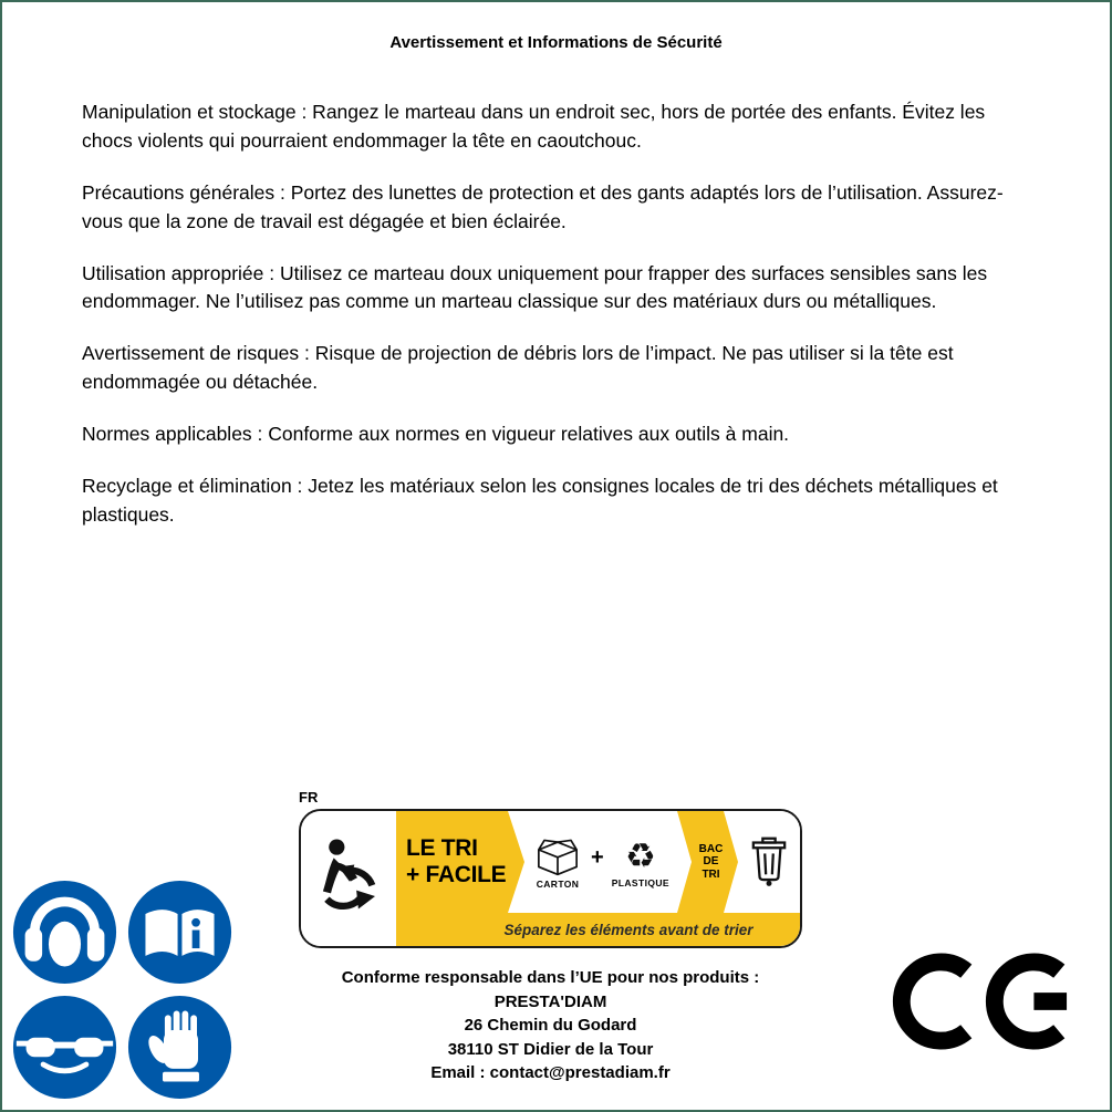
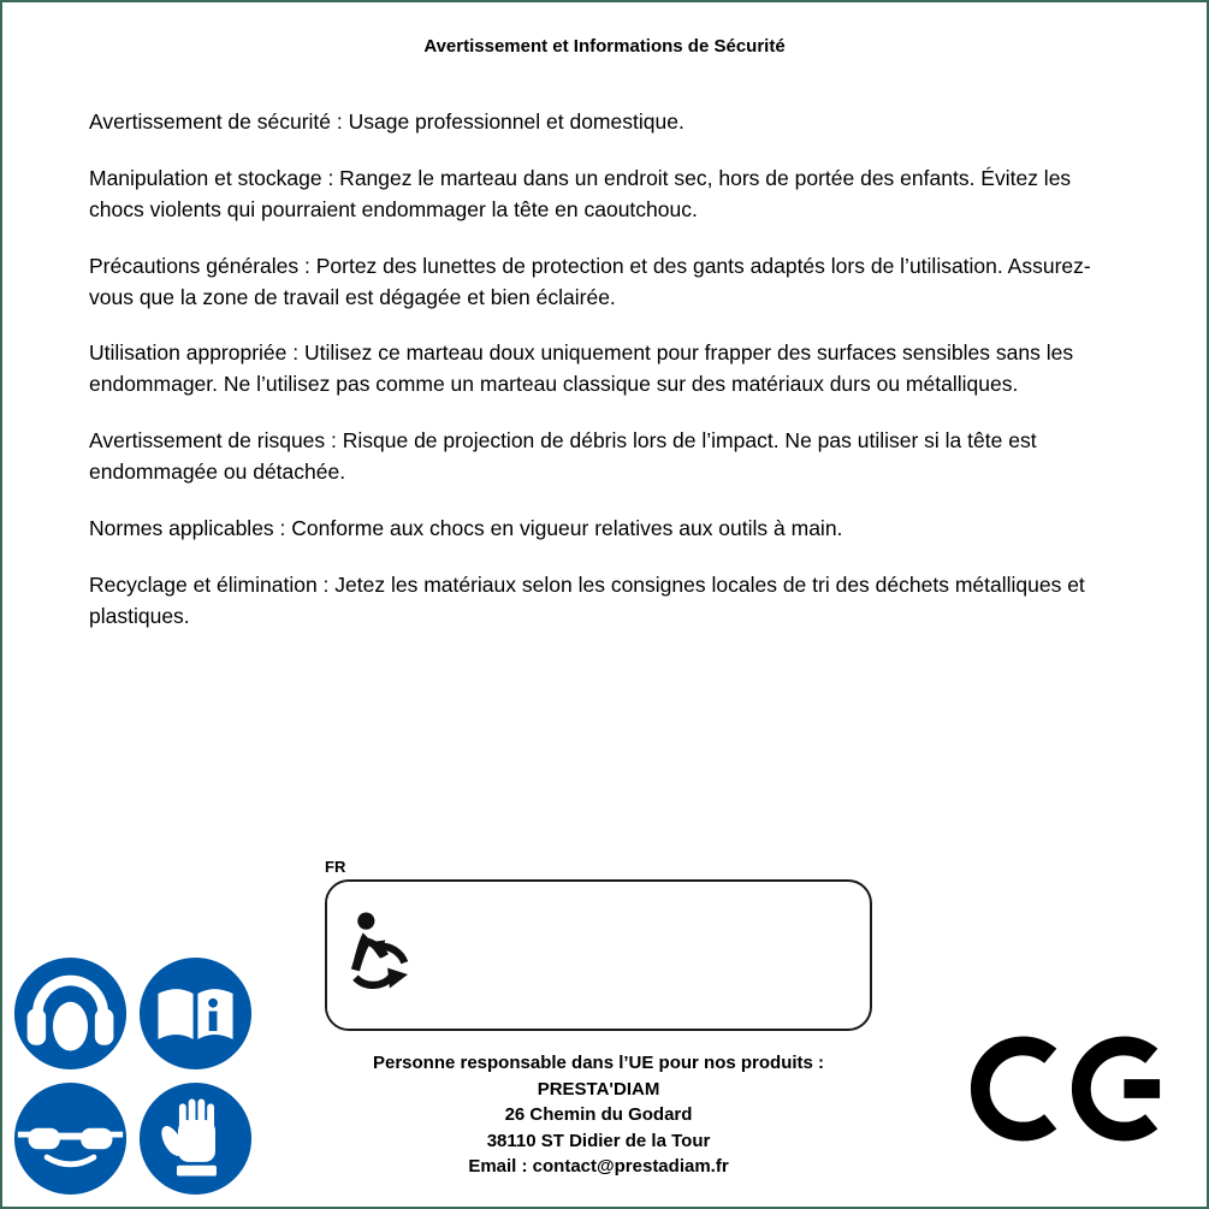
  Avertissement et Informations de Sécurité
+ Avertissement de sécurité : Usage professionnel et domestique.
  Manipulation et stockage : Rangez le marteau dans un endroit sec, hors de portée des enfants. Évitez les chocs violents qui pourraient endommager la tête en caoutchouc.
  Précautions générales : Portez des lunettes de protection et des gants adaptés lors de l’utilisation. Assurez-vous que la zone de travail est dégagée et bien éclairée.
  Utilisation appropriée : Utilisez ce marteau doux uniquement pour frapper des surfaces sensibles sans les endommager. Ne l’utilisez pas comme un marteau classique sur des matériaux durs ou métalliques.
  Avertissement de risques : Risque de projection de débris lors de l’impact. Ne pas utiliser si la tête est endommagée ou détachée.
- Normes applicables : Conforme aux normes en vigueur relatives aux outils à main.
+ Normes applicables : Conforme aux chocs en vigueur relatives aux outils à main.
  Recyclage et élimination : Jetez les matériaux selon les consignes locales de tri des déchets métalliques et plastiques.
  FR
- LE TRI
- + FACILE
- CARTON
- +
- ♻
- PLASTIQUE
- BAC
- DE
- TRI
- Séparez les éléments avant de trier
- Conforme responsable dans l’UE pour nos produits :
+ Personne responsable dans l’UE pour nos produits :
  PRESTA'DIAM
  26 Chemin du Godard
  38110 ST Didier de la Tour
  Email : contact@prestadiam.fr
